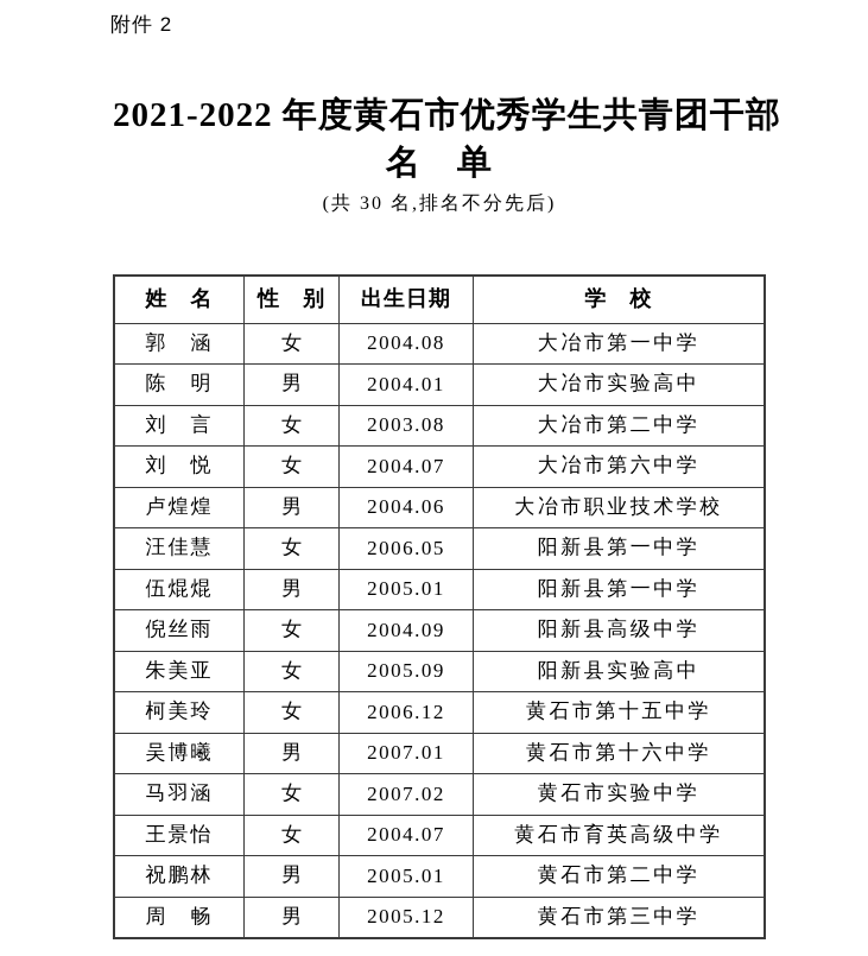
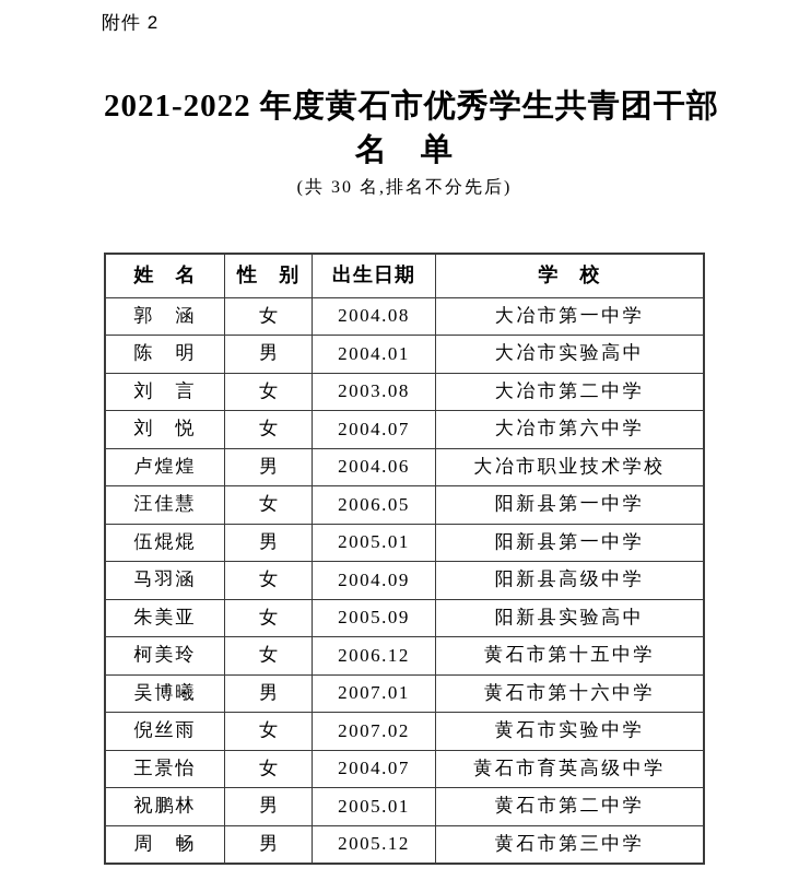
  附件 2
  2021-2022 年度黄石市优秀学生共青团干部
  名 单
  (共 30 名,排名不分先后)
  姓 名	性 别	出生日期	学 校
  郭 涵	女	2004.08	大冶市第一中学
  陈 明	男	2004.01	大冶市实验高中
  刘 言	女	2003.08	大冶市第二中学
  刘 悦	女	2004.07	大冶市第六中学
  卢煌煌	男	2004.06	大冶市职业技术学校
  汪佳慧	女	2006.05	阳新县第一中学
  伍焜焜	男	2005.01	阳新县第一中学
- 倪丝雨	女	2004.09	阳新县高级中学
+ 马羽涵	女	2004.09	阳新县高级中学
  朱美亚	女	2005.09	阳新县实验高中
  柯美玲	女	2006.12	黄石市第十五中学
  吴博曦	男	2007.01	黄石市第十六中学
- 马羽涵	女	2007.02	黄石市实验中学
+ 倪丝雨	女	2007.02	黄石市实验中学
  王景怡	女	2004.07	黄石市育英高级中学
  祝鹏林	男	2005.01	黄石市第二中学
  周 畅	男	2005.12	黄石市第三中学
